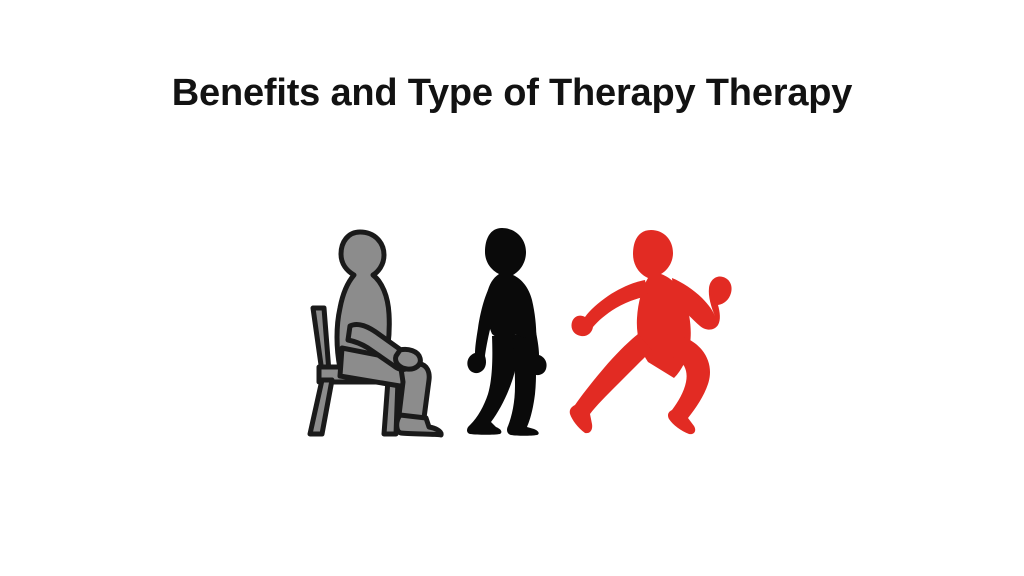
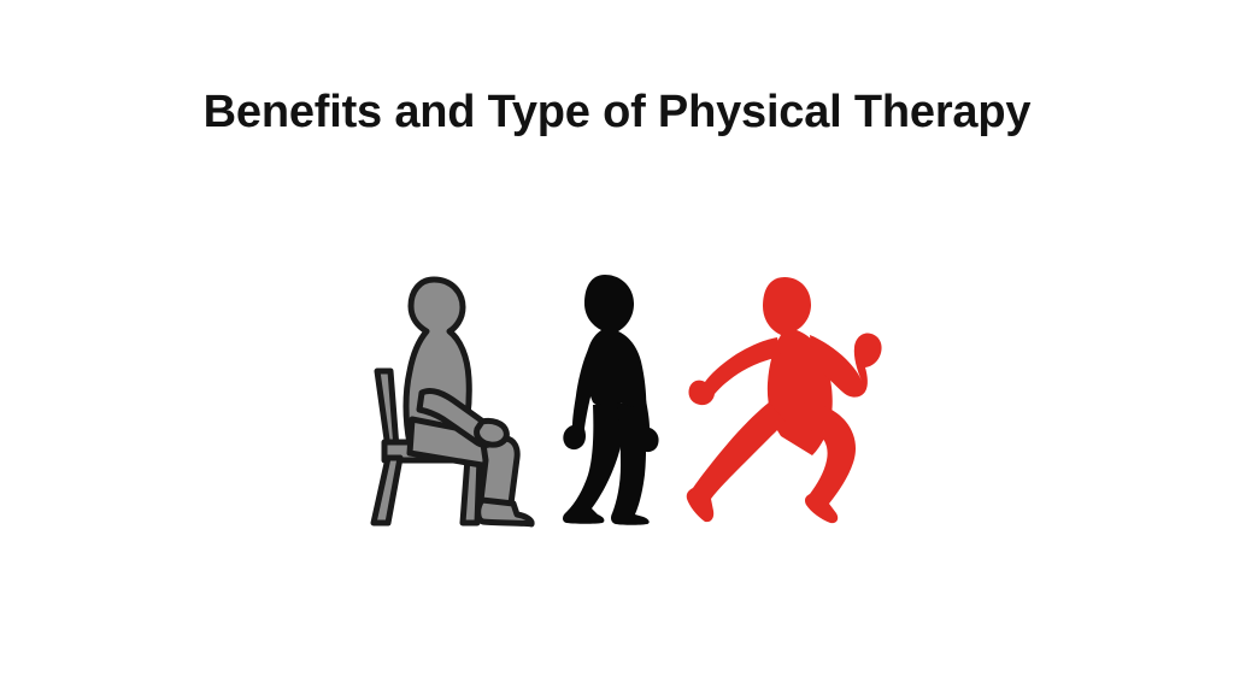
- Benefits and Type of Therapy Therapy
+ Benefits and Type of Physical Therapy
